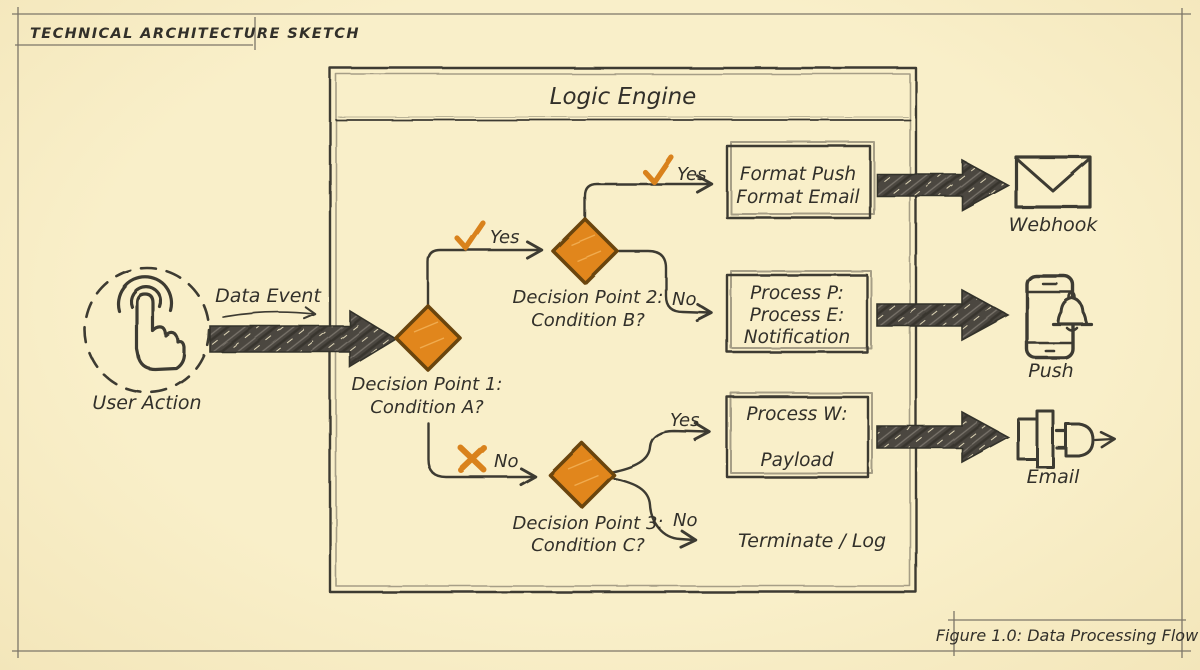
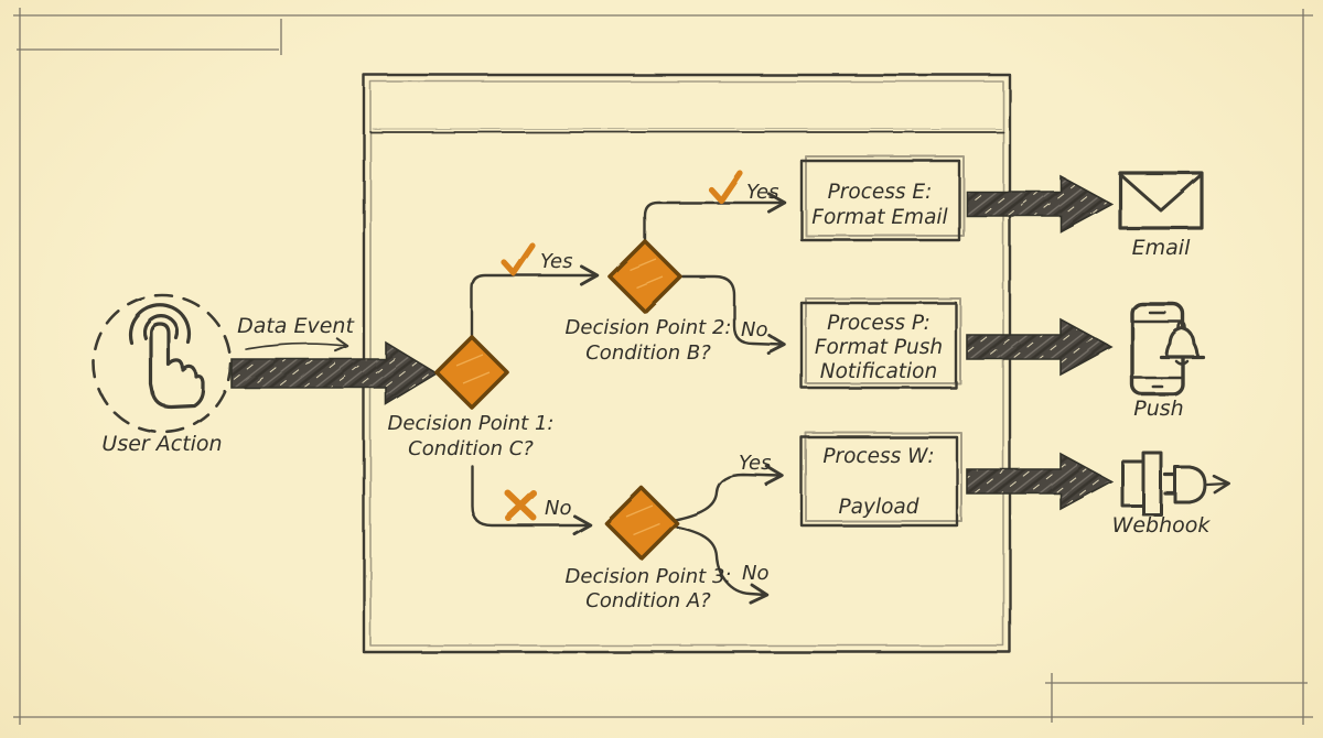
- TECHNICAL ARCHITECTURE SKETCH
- Figure 1.0: Data Processing Flow
- Logic Engine
  User Action
  Data Event
  Decision Point 1:
- Condition A?
+ Condition C?
  Decision Point 2:
  Condition B?
  Decision Point 3:
- Condition C?
+ Condition A?
  Yes
  No
  Yes
  No
  Yes
  No
- Format Push
+ Process E:
  Format Email
  Process P:
- Process E:
+ Format Push
  Notification
  Process W:
  Payload
- Terminate / Log
- Webhook
+ Email
  Push
- Email
+ Webhook
